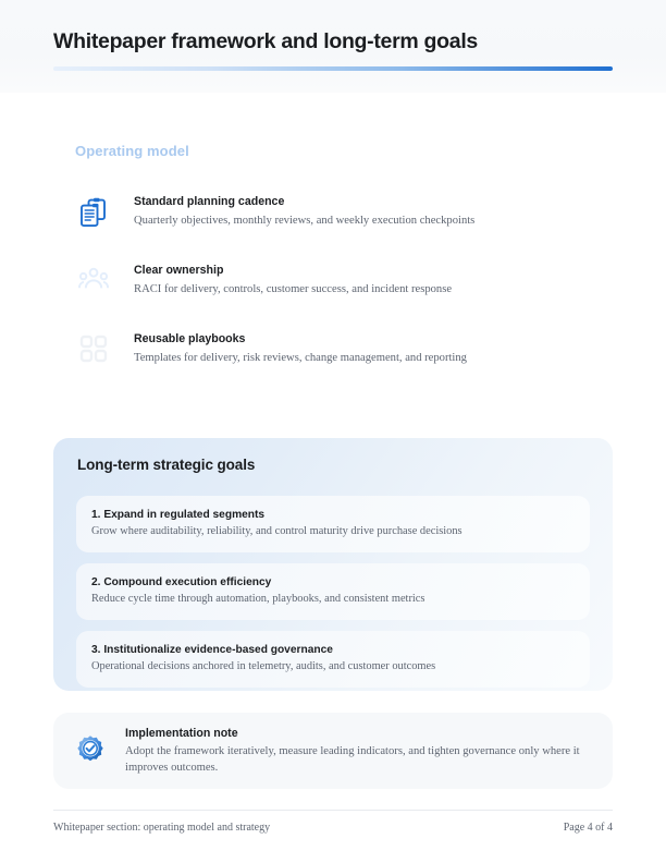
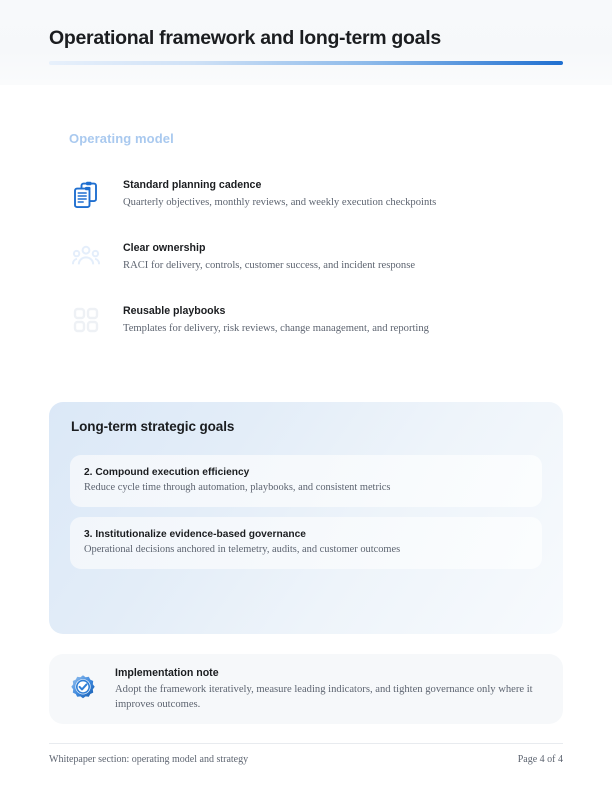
- Whitepaper framework and long-term goals
+ Operational framework and long-term goals
  Operating model
  Standard planning cadence
  Quarterly objectives, monthly reviews, and weekly execution checkpoints
  Clear ownership
  RACI for delivery, controls, customer success, and incident response
  Reusable playbooks
  Templates for delivery, risk reviews, change management, and reporting
  Long-term strategic goals
- 1. Expand in regulated segments
- Grow where auditability, reliability, and control maturity drive purchase decisions
  2. Compound execution efficiency
  Reduce cycle time through automation, playbooks, and consistent metrics
  3. Institutionalize evidence-based governance
  Operational decisions anchored in telemetry, audits, and customer outcomes
  Implementation note
  Adopt the framework iteratively, measure leading indicators, and tighten governance only where it improves outcomes.
  Whitepaper section: operating model and strategy
  Page 4 of 4
